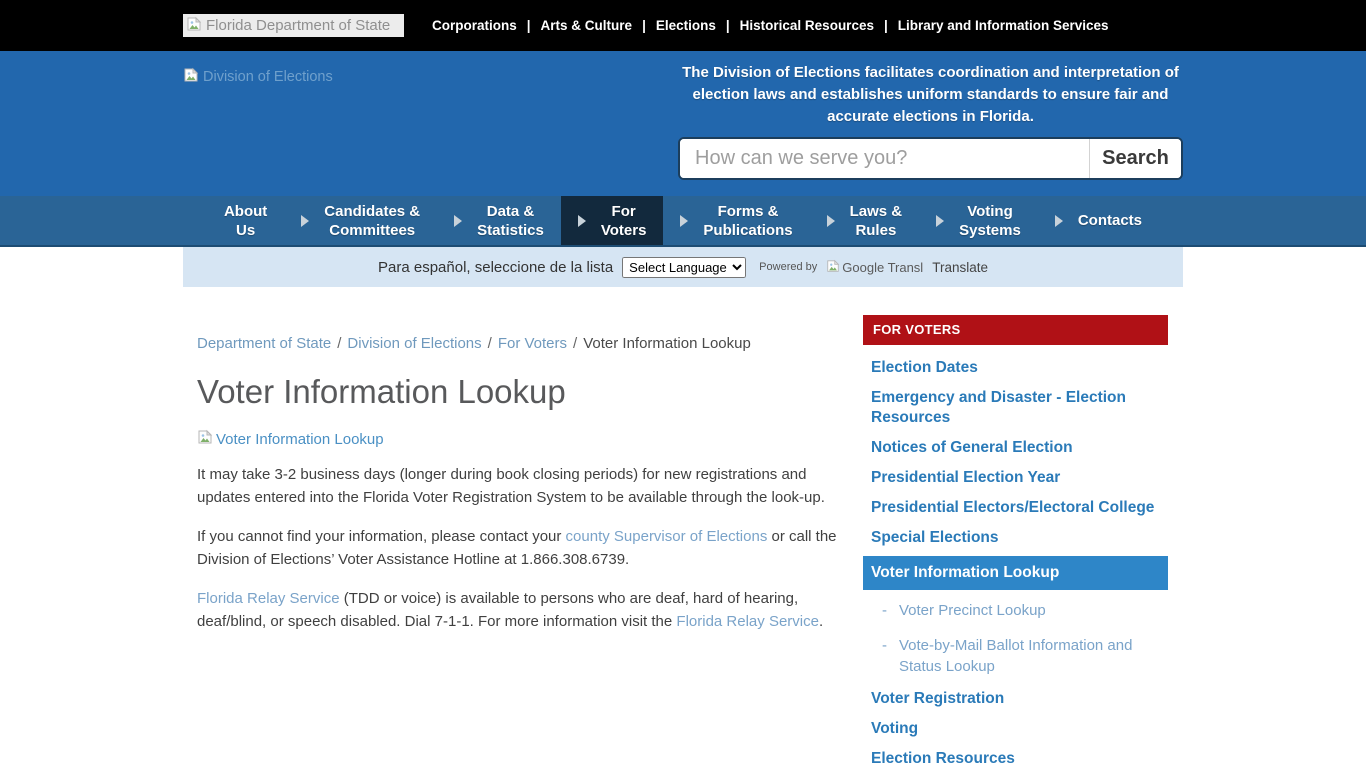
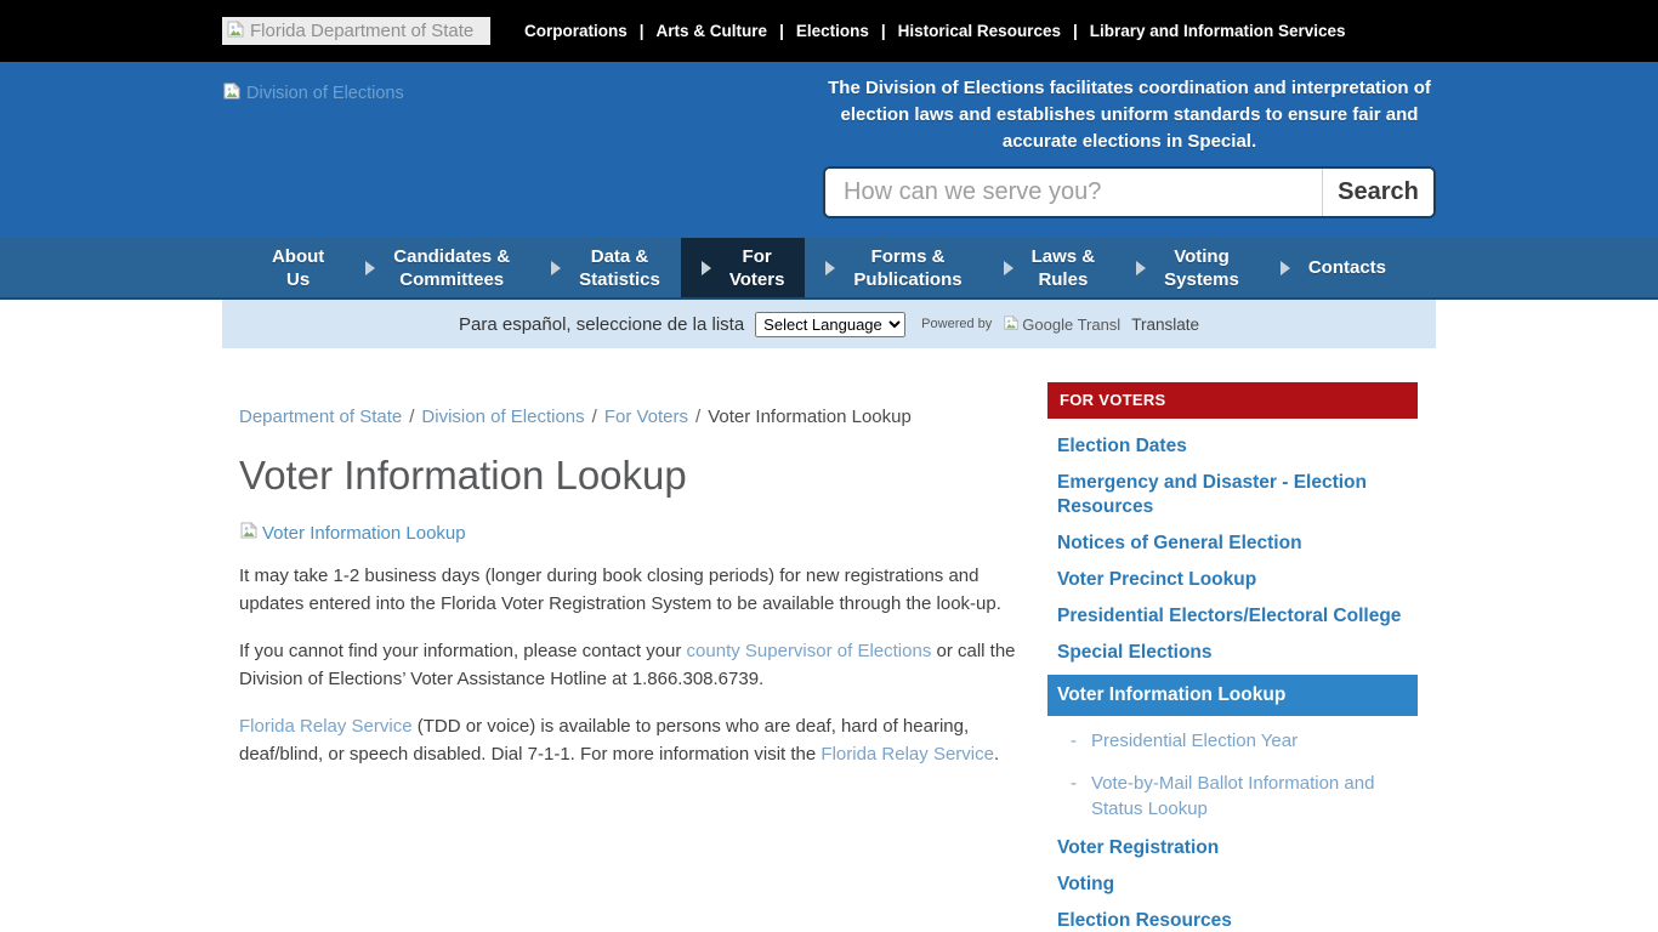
  Florida Department of State
  Corporations
  |
  Arts & Culture
  |
  Elections
  |
  Historical Resources
  |
  Library and Information Services
  Division of Elections
- The Division of Elections facilitates coordination and interpretation of election laws and establishes uniform standards to ensure fair and accurate elections in Florida.
+ The Division of Elections facilitates coordination and interpretation of election laws and establishes uniform standards to ensure fair and accurate elections in Special.
  How can we serve you?
  Search
  About
  Us
  Candidates &
  Committees
  Data &
  Statistics
  For
  Voters
  Forms &
  Publications
  Laws &
  Rules
  Voting
  Systems
  Contacts
  Para español, seleccione de la lista
  Select Language
  Powered by
  Google Transl
  Translate
  Department of State / Division of Elections / For Voters / Voter Information Lookup
  Voter Information Lookup
  Voter Information Lookup
- It may take 3-2 business days (longer during book closing periods) for new registrations and updates entered into the Florida Voter Registration System to be available through the look-up.
+ It may take 1-2 business days (longer during book closing periods) for new registrations and updates entered into the Florida Voter Registration System to be available through the look-up.
  If you cannot find your information, please contact your county Supervisor of Elections or call the Division of Elections’ Voter Assistance Hotline at 1.866.308.6739.
  Florida Relay Service (TDD or voice) is available to persons who are deaf, hard of hearing, deaf/blind, or speech disabled. Dial 7-1-1. For more information visit the Florida Relay Service.
  FOR VOTERS
  Election Dates
  Emergency and Disaster - Election Resources
  Notices of General Election
- Presidential Election Year
+ Voter Precinct Lookup
  Presidential Electors/Electoral College
  Special Elections
  Voter Information Lookup
  -
- Voter Precinct Lookup
+ Presidential Election Year
  -
  Vote-by-Mail Ballot Information and Status Lookup
  Voter Registration
  Voting
  Election Resources
